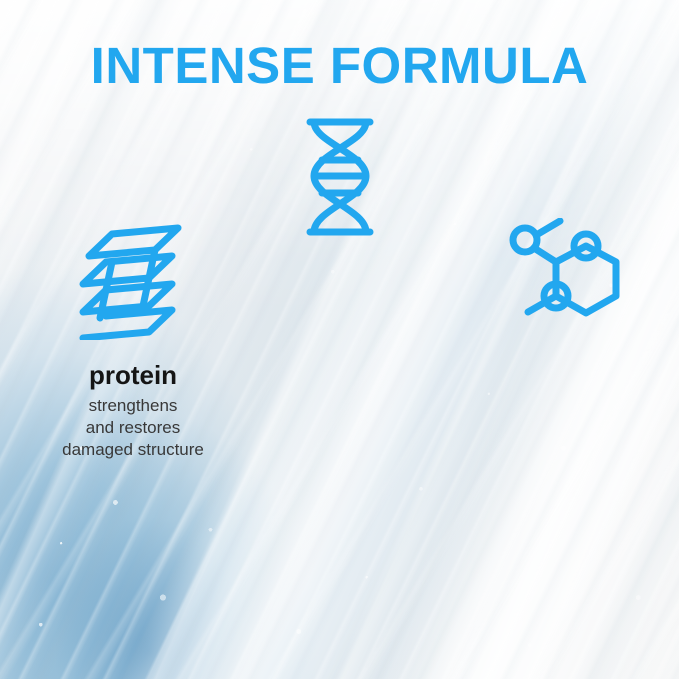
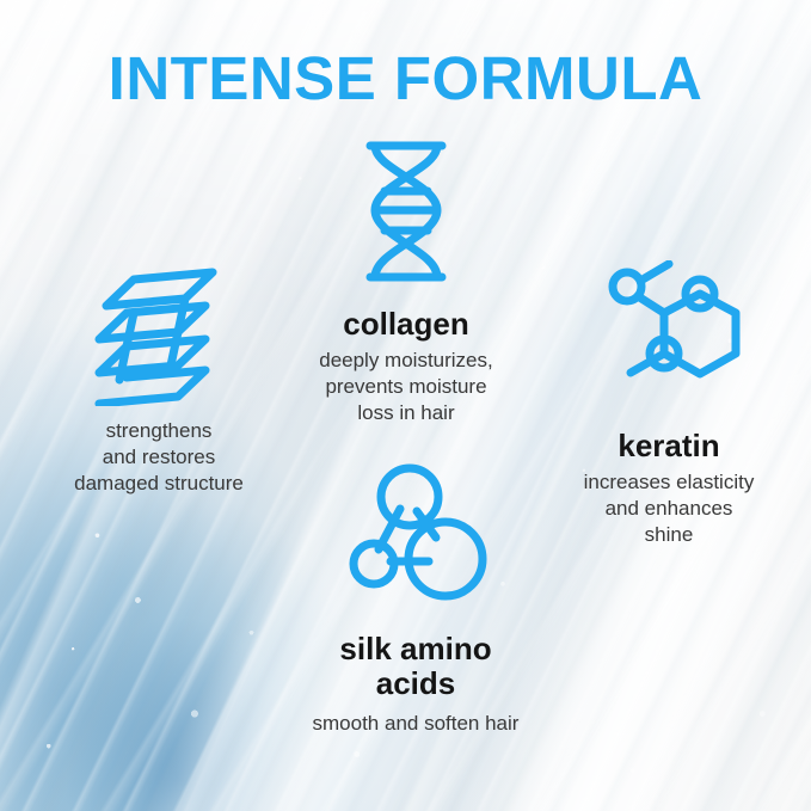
  INTENSE FORMULA
- protein
  strengthens
  and restores
  damaged structure
+ collagen
+ deeply moisturizes,
+ prevents moisture
+ loss in hair
+ keratin
+ increases elasticity
+ and enhances
+ shine
+ silk amino
+ acids
+ smooth and soften hair
